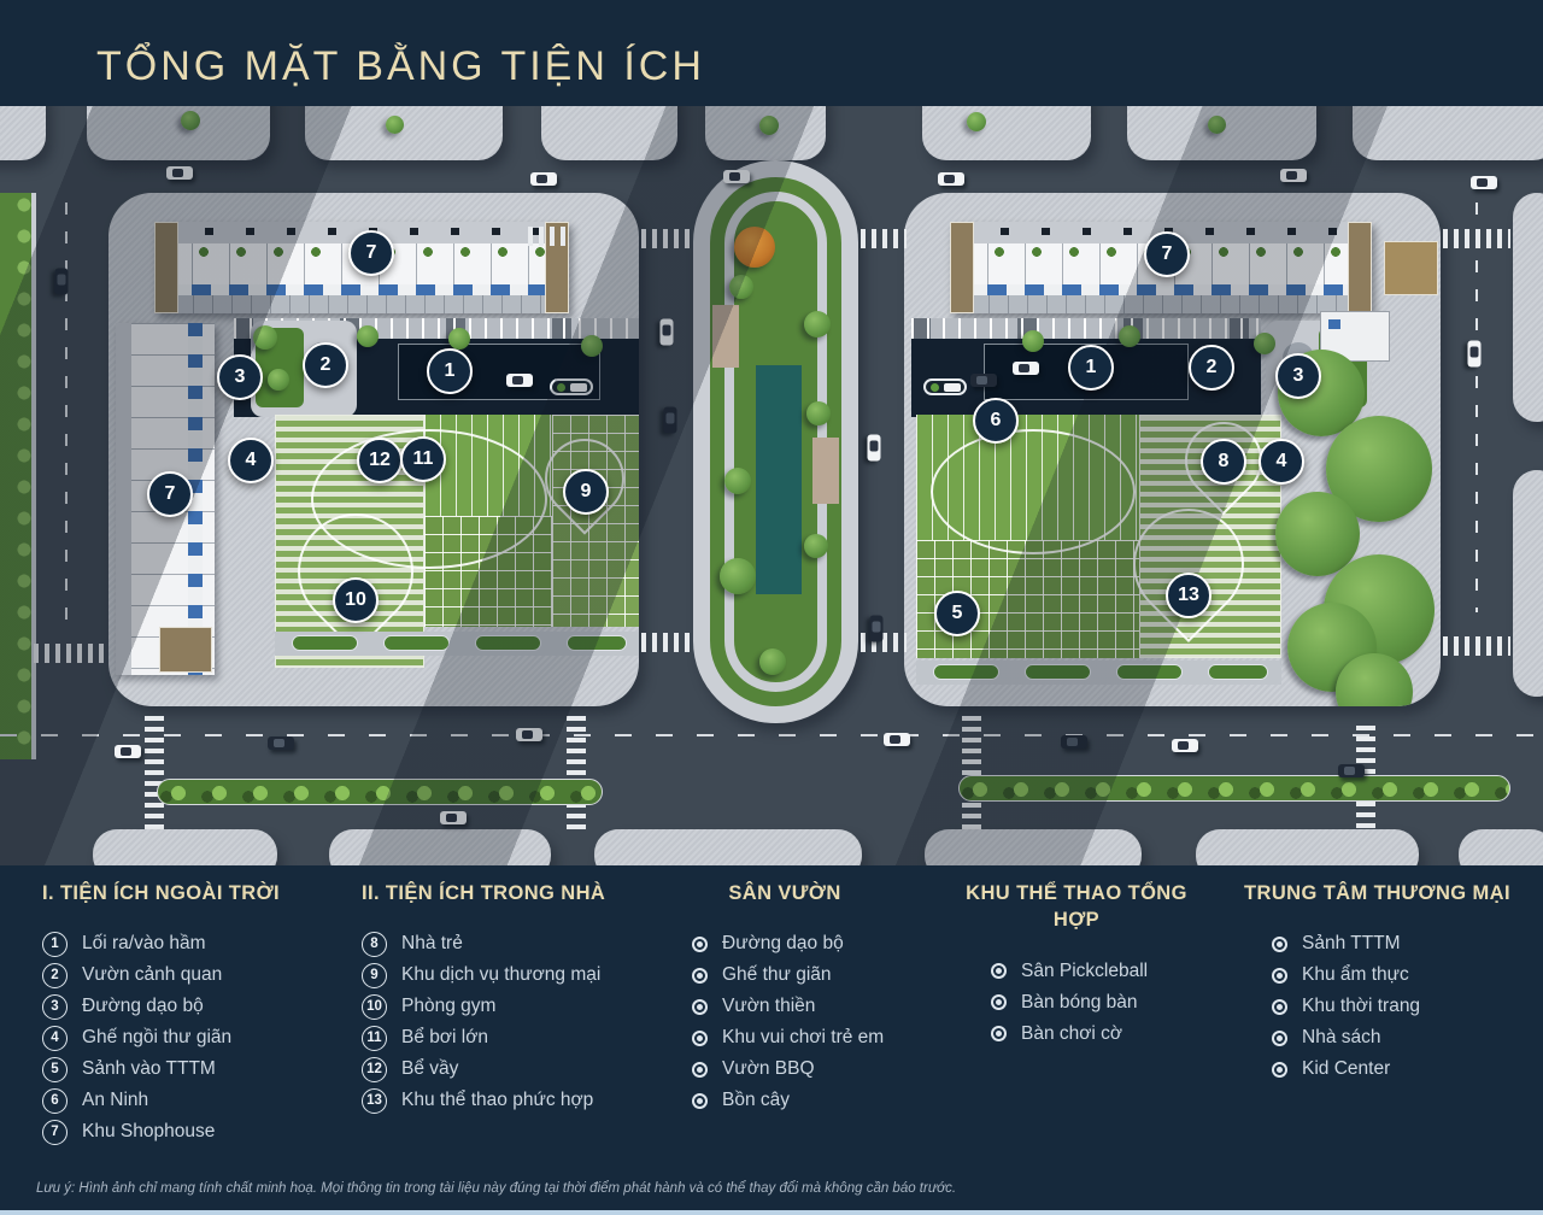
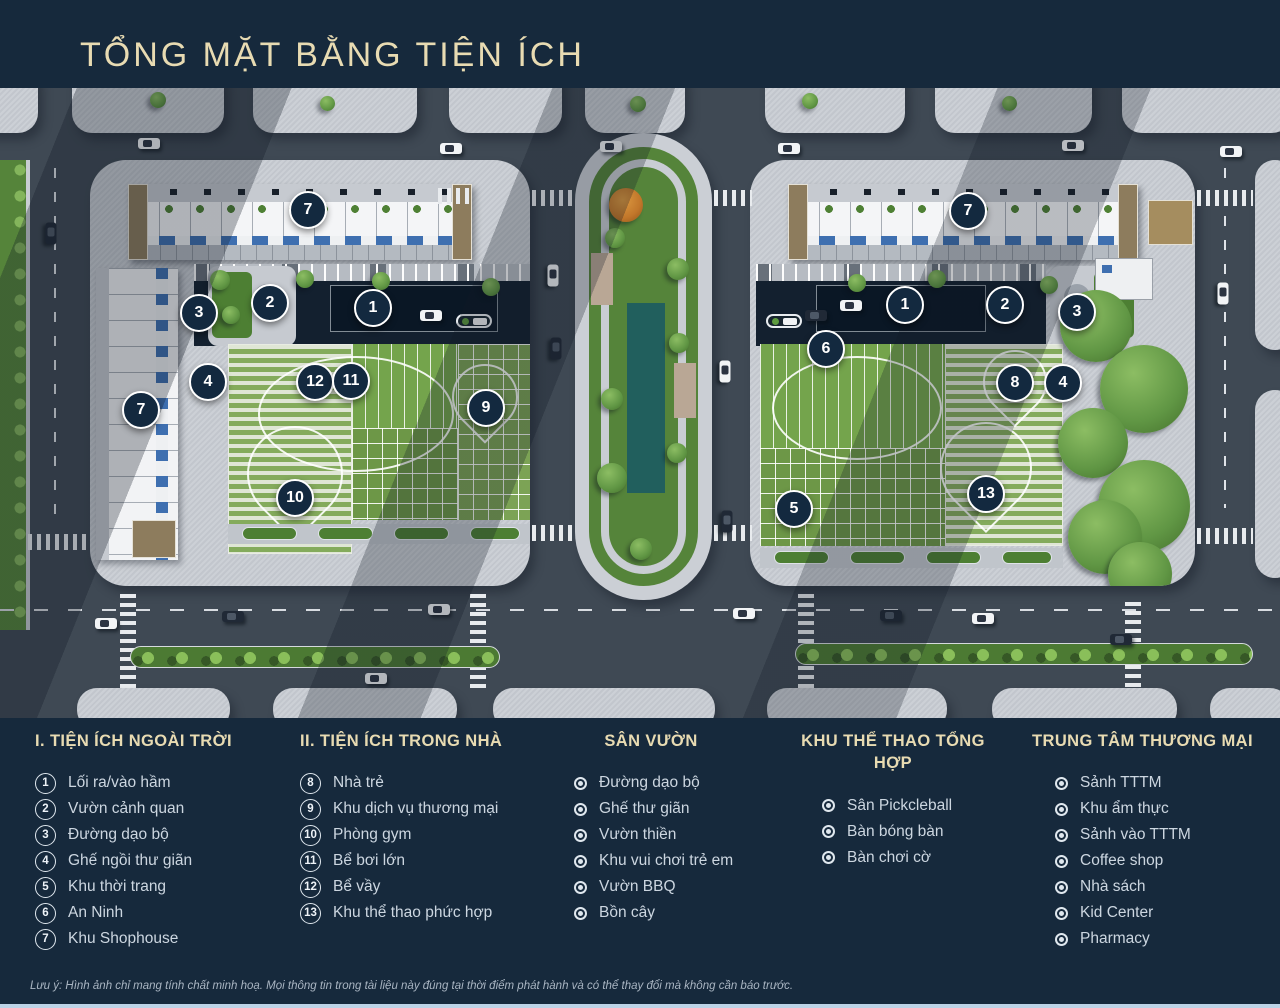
  TỔNG MẶT BẰNG TIỆN ÍCH
  7
  3
  2
  1
  4
  7
  12
  11
  9
  10
  7
  1
  2
  3
  6
  8
  4
  5
  13
  I. TIỆN ÍCH NGOÀI TRỜI
  1
  Lối ra/vào hầm
  2
  Vườn cảnh quan
  3
  Đường dạo bộ
  4
  Ghế ngồi thư giãn
  5
- Sảnh vào TTTM
+ Khu thời trang
  6
  An Ninh
  7
  Khu Shophouse
  II. TIỆN ÍCH TRONG NHÀ
  8
  Nhà trẻ
  9
  Khu dịch vụ thương mại
  10
  Phòng gym
  11
  Bể bơi lớn
  12
  Bể vầy
  13
  Khu thể thao phức hợp
  SÂN VƯỜN
  Đường dạo bộ
  Ghế thư giãn
  Vườn thiền
  Khu vui chơi trẻ em
  Vườn BBQ
  Bồn cây
  KHU THỂ THAO TỔNG HỢP
  Sân Pickcleball
  Bàn bóng bàn
  Bàn chơi cờ
  TRUNG TÂM THƯƠNG MẠI
  Sảnh TTTM
  Khu ẩm thực
- Khu thời trang
+ Sảnh vào TTTM
+ Coffee shop
  Nhà sách
  Kid Center
+ Pharmacy
  Lưu ý: Hình ảnh chỉ mang tính chất minh hoạ. Mọi thông tin trong tài liệu này đúng tại thời điểm phát hành và có thể thay đổi mà không cần báo trước.
